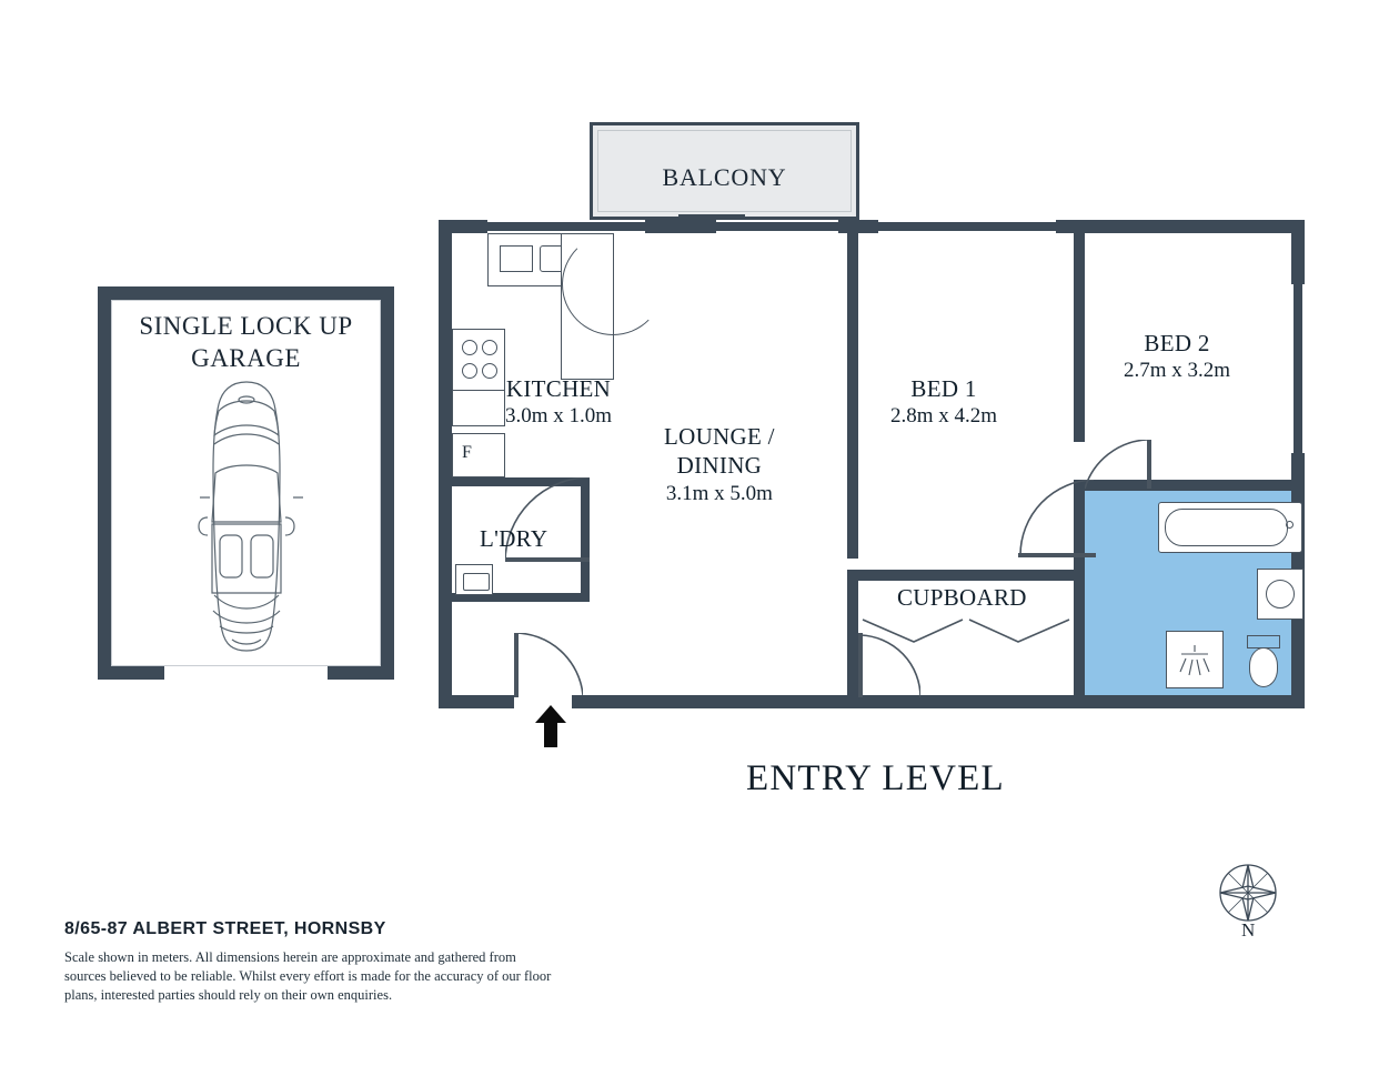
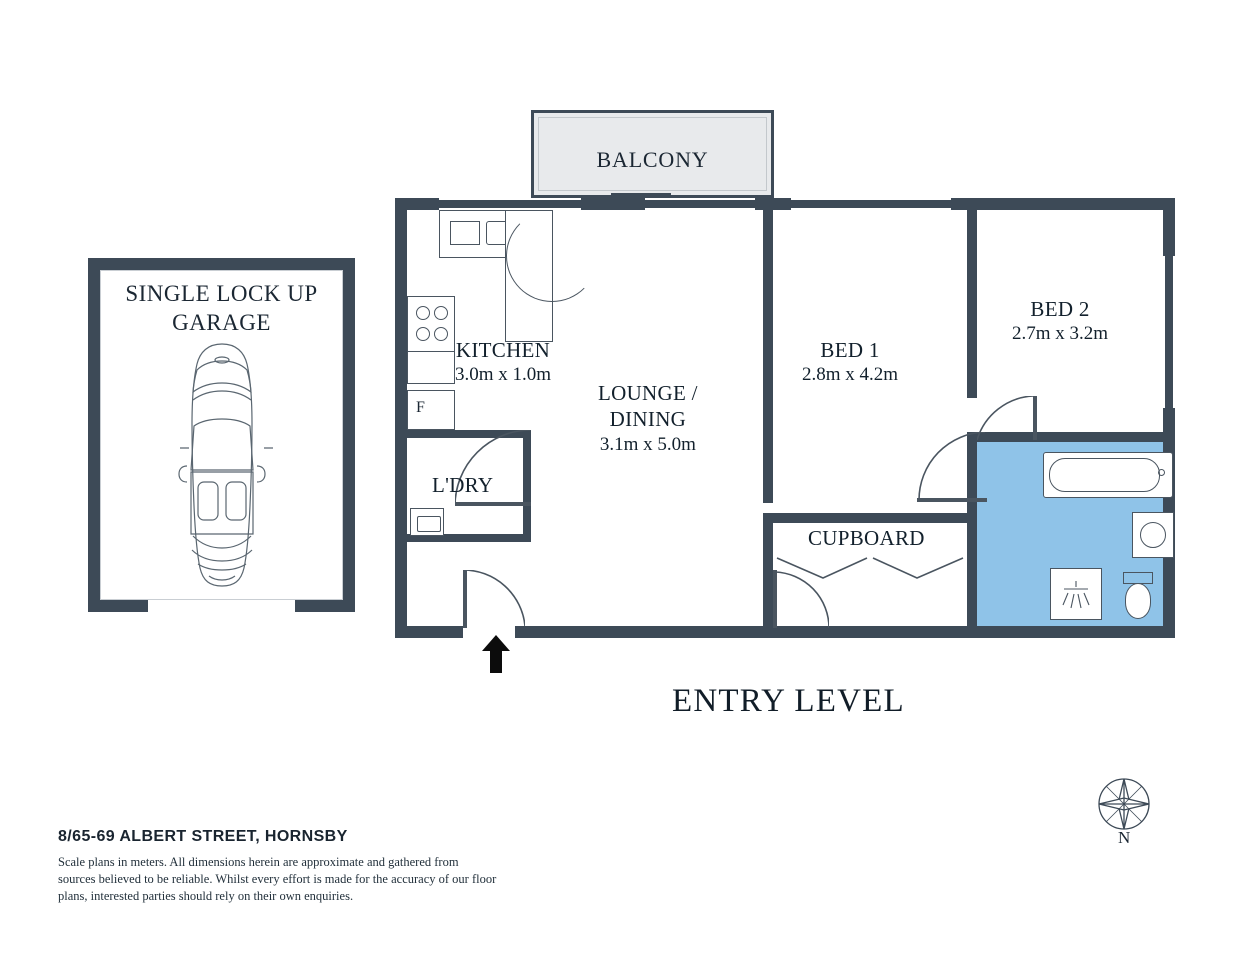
  SINGLE LOCK UP
  GARAGE
  BALCONY
  F
  KITCHEN
  3.0m x 1.0m
  LOUNGE /
  DINING
  3.1m x 5.0m
  L'DRY
  BED 1
  2.8m x 4.2m
  BED 2
  2.7m x 3.2m
  CUPBOARD
  ENTRY LEVEL
  N
- 8/65-87 ALBERT STREET, HORNSBY
+ 8/65-69 ALBERT STREET, HORNSBY
- Scale shown in meters. All dimensions herein are approximate and gathered from sources believed to be reliable. Whilst every effort is made for the accuracy of our floor plans, interested parties should rely on their own enquiries.
+ Scale plans in meters. All dimensions herein are approximate and gathered from sources believed to be reliable. Whilst every effort is made for the accuracy of our floor plans, interested parties should rely on their own enquiries.
